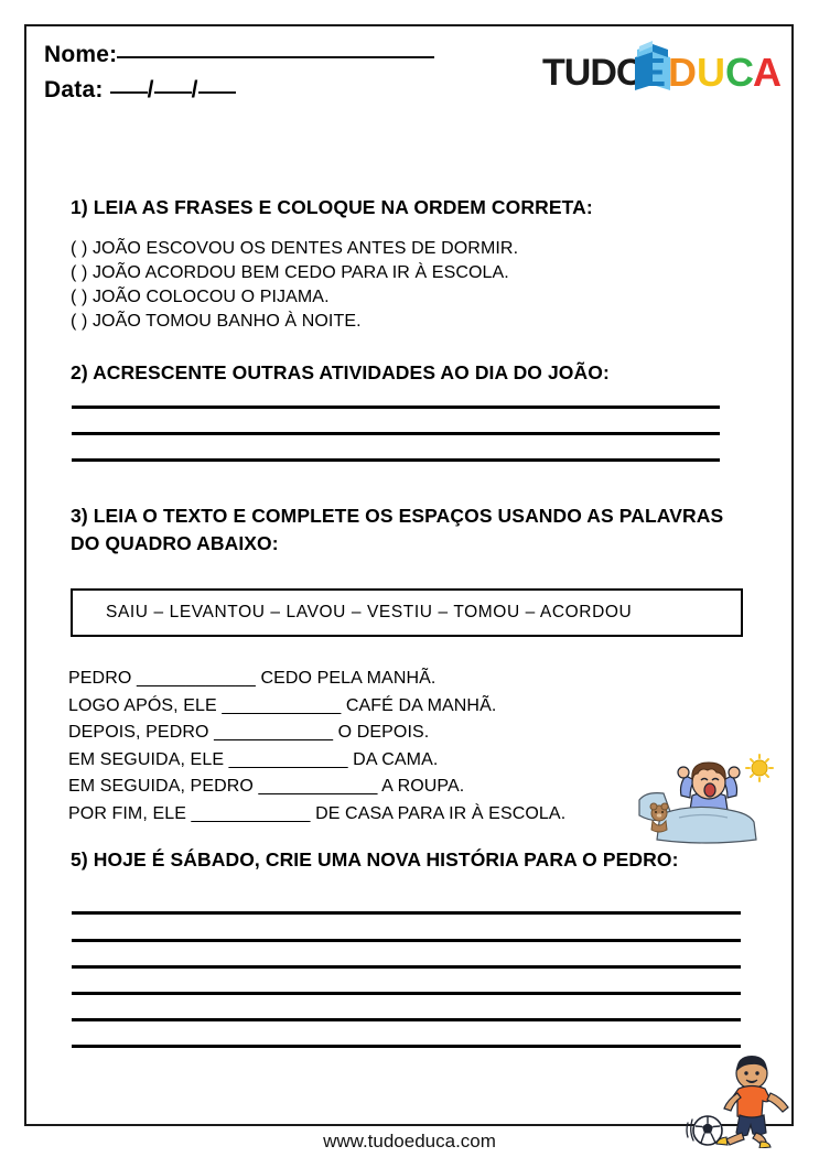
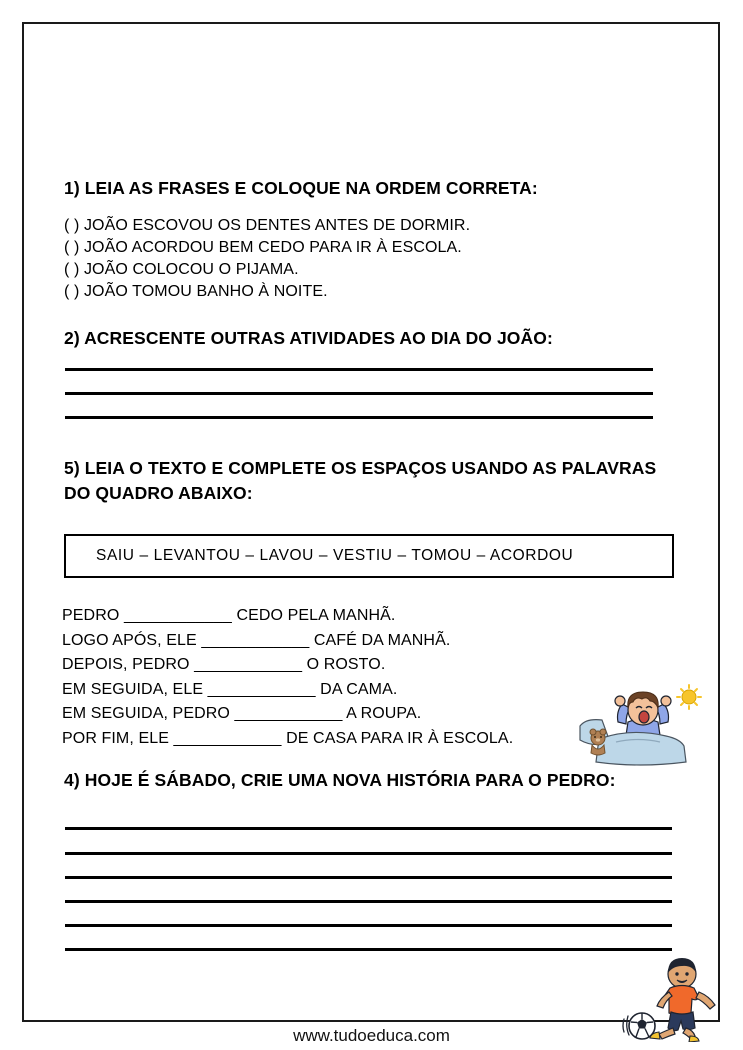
- Nome:
- Data: / /
- TUDO
- E
- D
- U
- C
- A
  1) LEIA AS FRASES E COLOQUE NA ORDEM CORRETA:
  ( ) JOÃO ESCOVOU OS DENTES ANTES DE DORMIR.
  ( ) JOÃO ACORDOU BEM CEDO PARA IR À ESCOLA.
  ( ) JOÃO COLOCOU O PIJAMA.
  ( ) JOÃO TOMOU BANHO À NOITE.
  2) ACRESCENTE OUTRAS ATIVIDADES AO DIA DO JOÃO:
- 3) LEIA O TEXTO E COMPLETE OS ESPAÇOS USANDO AS PALAVRAS
+ 5) LEIA O TEXTO E COMPLETE OS ESPAÇOS USANDO AS PALAVRAS
  DO QUADRO ABAIXO:
  SAIU – LEVANTOU – LAVOU – VESTIU – TOMOU – ACORDOU
  PEDRO ____________ CEDO PELA MANHÃ.
  LOGO APÓS, ELE ____________ CAFÉ DA MANHÃ.
- DEPOIS, PEDRO ____________ O DEPOIS.
+ DEPOIS, PEDRO ____________ O ROSTO.
  EM SEGUIDA, ELE ____________ DA CAMA.
  EM SEGUIDA, PEDRO ____________ A ROUPA.
  POR FIM, ELE ____________ DE CASA PARA IR À ESCOLA.
- 5) HOJE É SÁBADO, CRIE UMA NOVA HISTÓRIA PARA O PEDRO:
+ 4) HOJE É SÁBADO, CRIE UMA NOVA HISTÓRIA PARA O PEDRO:
  www.tudoeduca.com
